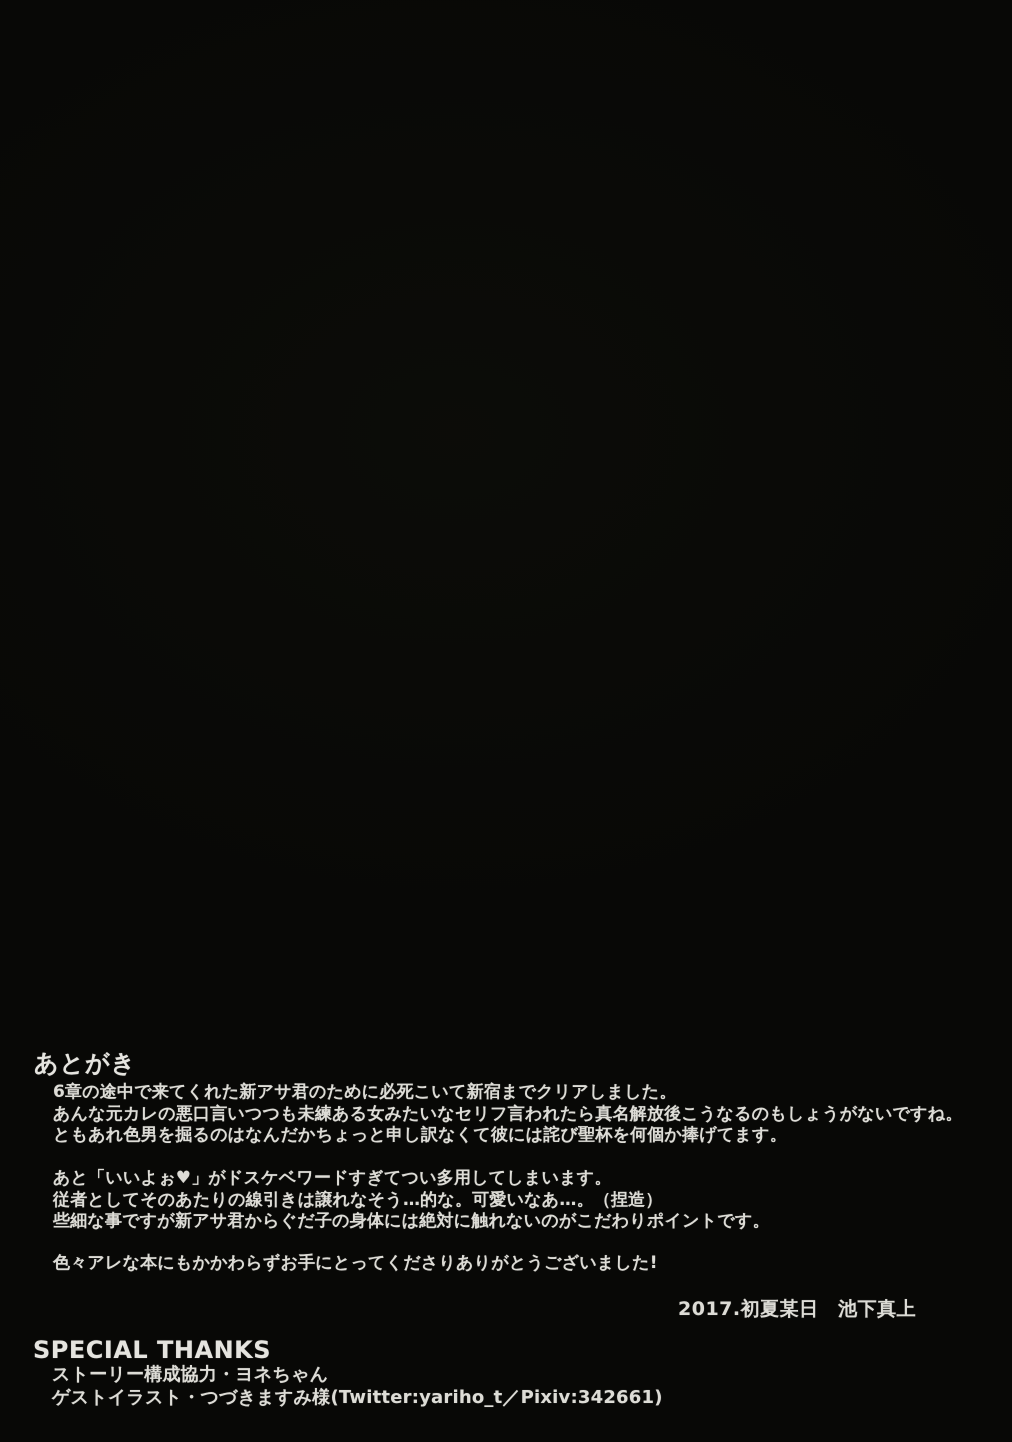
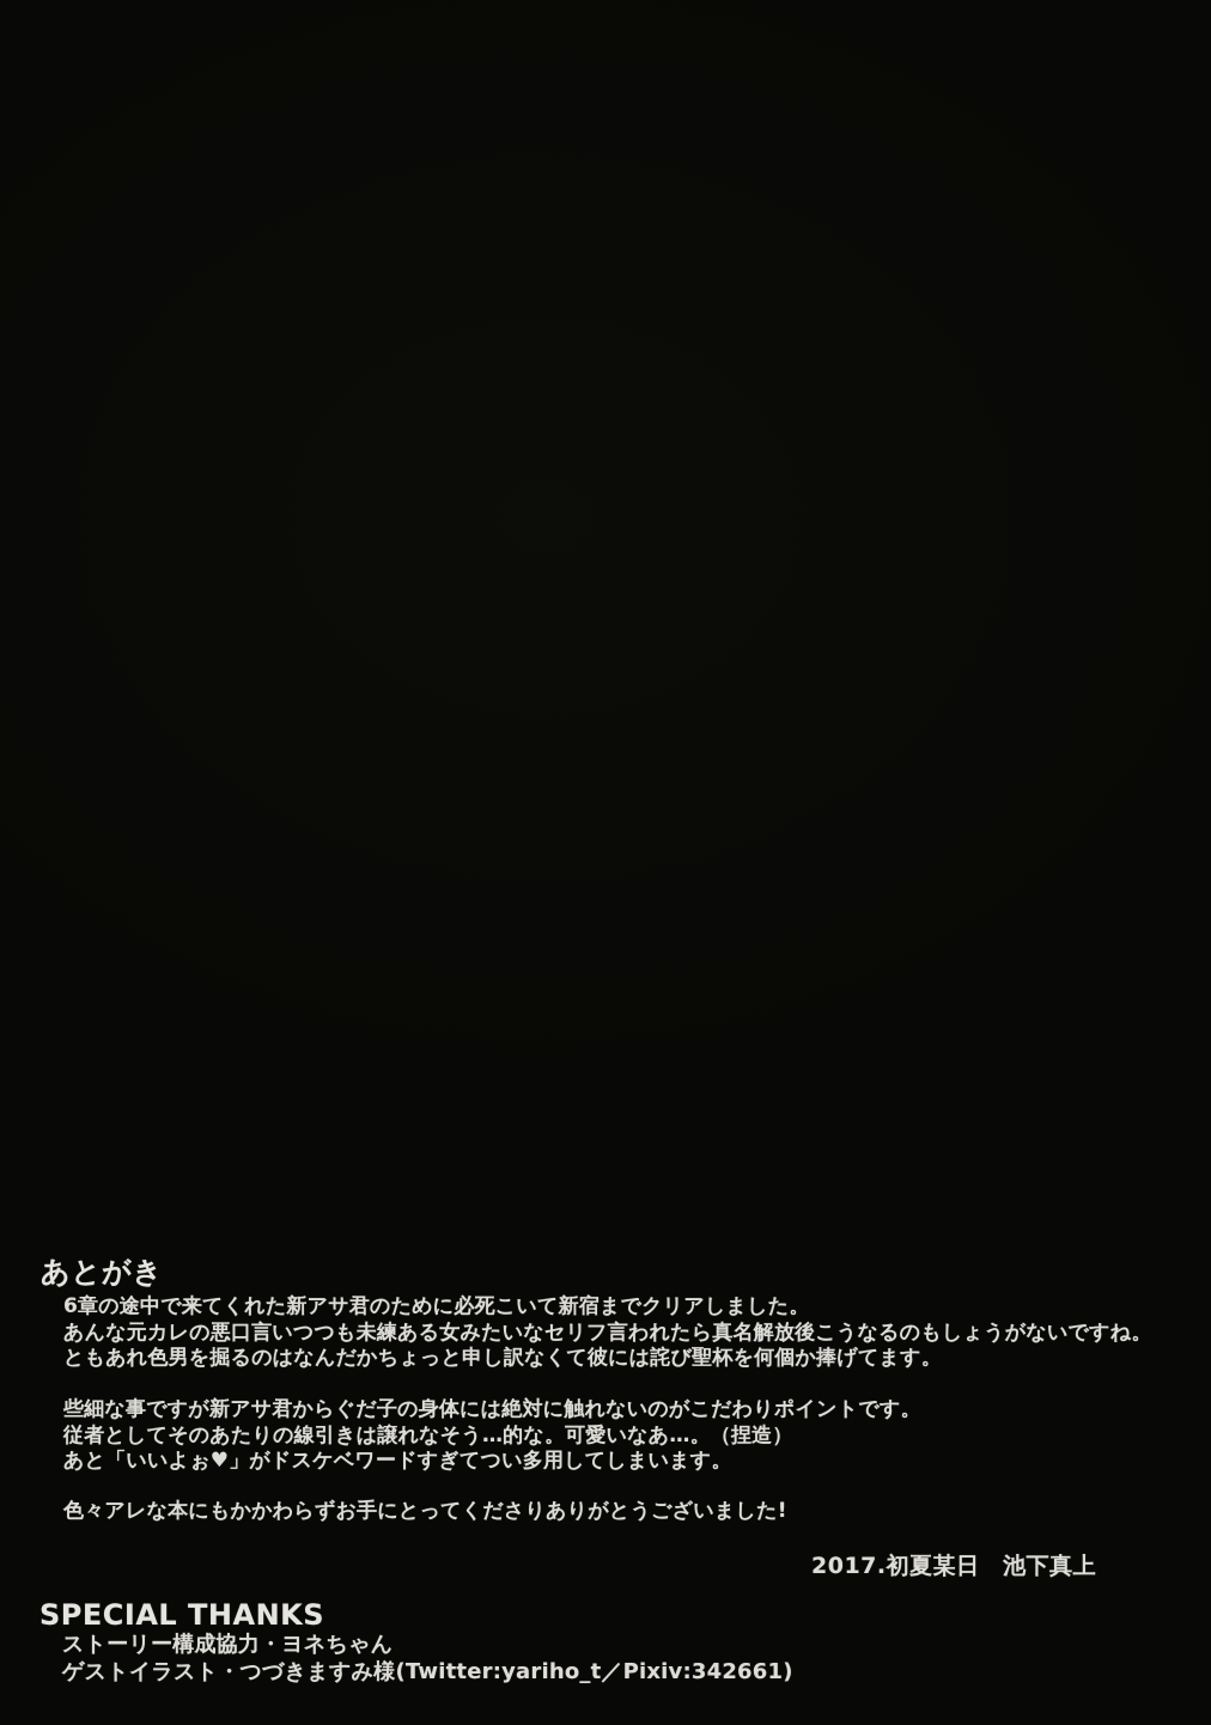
  あとがき
  6章の途中で来てくれた新アサ君のために必死こいて新宿までクリアしました。
  あんな元カレの悪口言いつつも未練ある女みたいなセリフ言われたら真名解放後こうなるのもしょうがないですね。
  ともあれ色男を掘るのはなんだかちょっと申し訳なくて彼には詫び聖杯を何個か捧げてます。
- あと「いいよぉ♥」がドスケベワードすぎてつい多用してしまいます。
+ 些細な事ですが新アサ君からぐだ子の身体には絶対に触れないのがこだわりポイントです。
  従者としてそのあたりの線引きは譲れなそう…的な。可愛いなあ…。（捏造）
- 些細な事ですが新アサ君からぐだ子の身体には絶対に触れないのがこだわりポイントです。
+ あと「いいよぉ♥」がドスケベワードすぎてつい多用してしまいます。
  色々アレな本にもかかわらずお手にとってくださりありがとうございました!
  2017.初夏某日 池下真上
  SPECIAL THANKS
  ストーリー構成協力・ヨネちゃん
  ゲストイラスト・つづきますみ様(Twitter:yariho_t／Pixiv:342661)
